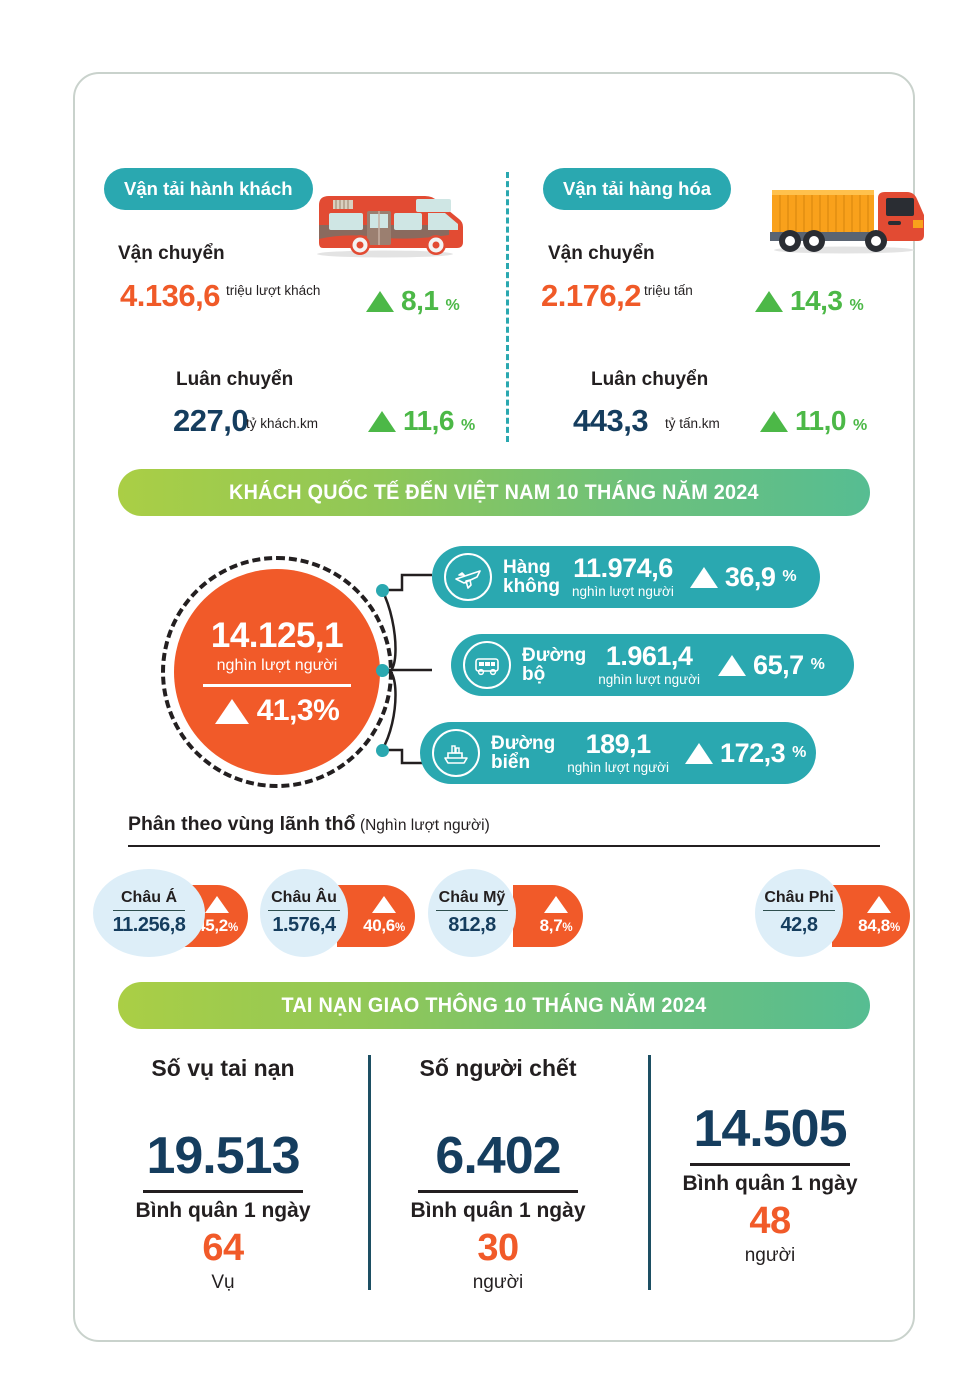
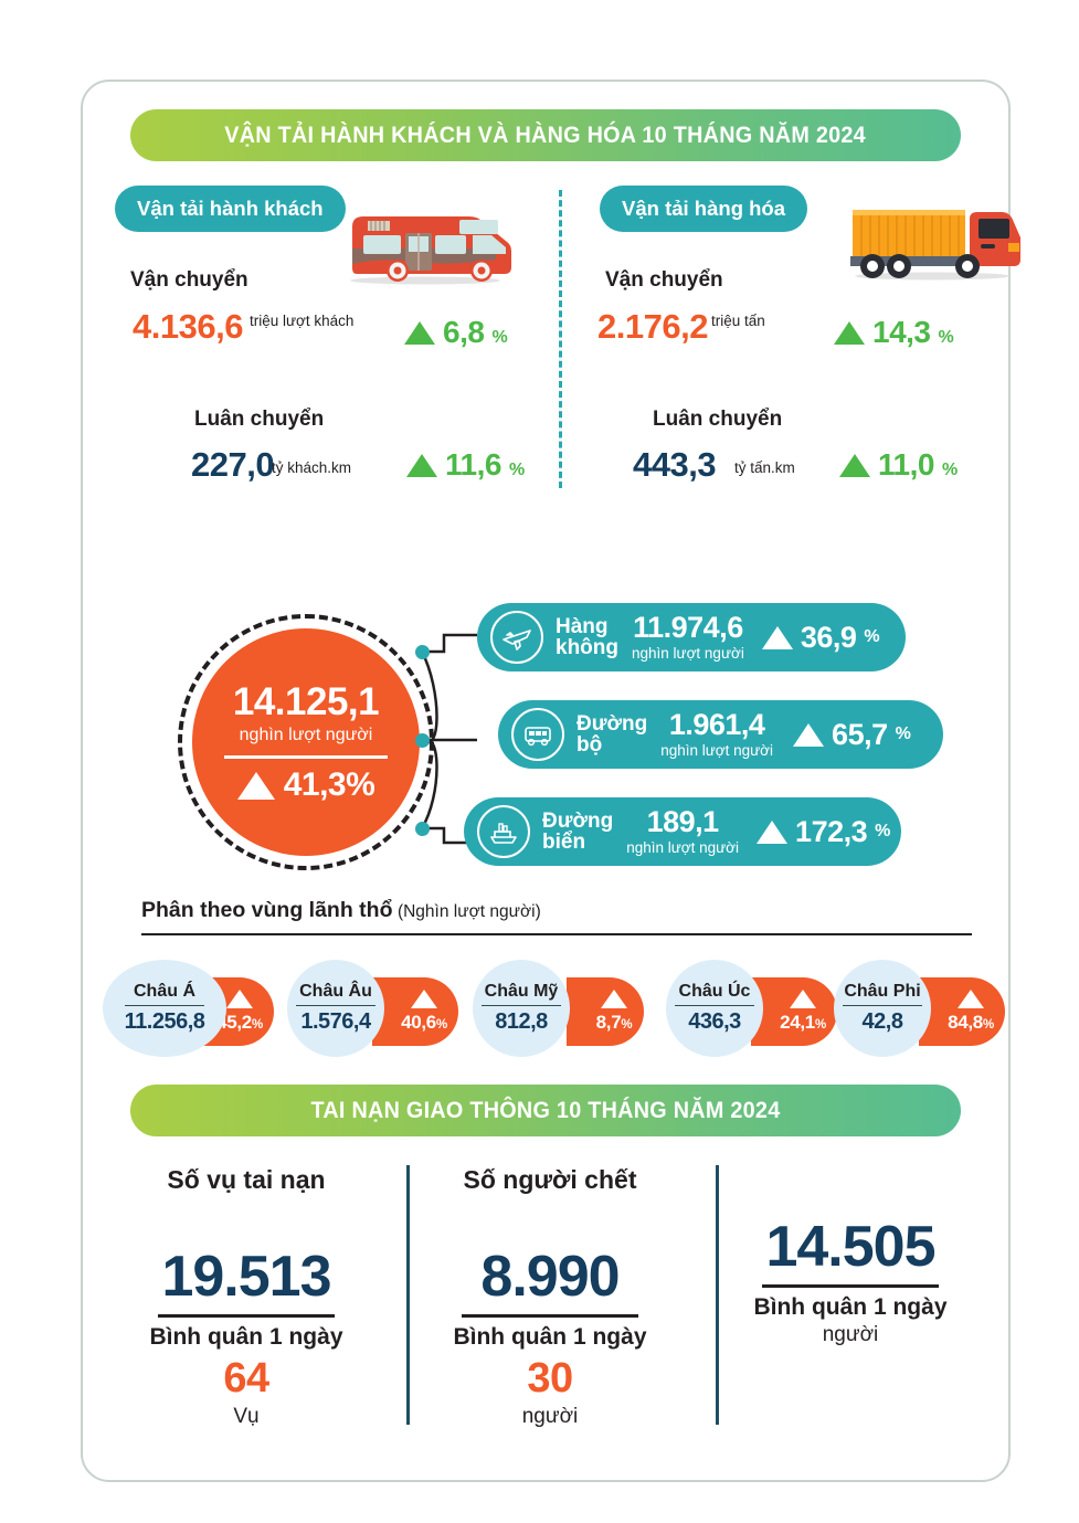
+ VẬN TẢI HÀNH KHÁCH VÀ HÀNG HÓA 10 THÁNG NĂM 2024
  Vận tải hành khách
  Vận chuyển
  4.136,6
  triệu lượt khách
- 8,1
+ 6,8
  %
  Luân chuyển
  227,0
  tỷ khách.km
  11,6
  %
  Vận tải hàng hóa
  Vận chuyển
  2.176,2
  triệu tấn
  14,3
  %
  Luân chuyển
  443,3
  tỷ tấn.km
  11,0
  %
- KHÁCH QUỐC TẾ ĐẾN VIỆT NAM 10 THÁNG NĂM 2024
  14.125,1
  nghìn lượt người
  41,3%
  Hàng
  không
  11.974,6
  nghìn lượt người
  36,9
  %
  Đường
  bộ
  1.961,4
  nghìn lượt người
  65,7
  %
  Đường
  biển
  189,1
  nghìn lượt người
  172,3
  %
  Phân theo vùng lãnh thổ (Nghìn lượt người)
  5,2%
  Châu Á
  11.256,8
  40,6%
  Châu Âu
  1.576,4
  8,7%
  Châu Mỹ
  812,8
+ 24,1%
+ Châu Úc
+ 436,3
  84,8%
  Châu Phi
  42,8
  TAI NẠN GIAO THÔNG 10 THÁNG NĂM 2024
  Số vụ tai nạn
  19.513
  Bình quân 1 ngày
  64
  Vụ
  Số người chết
- 6.402
+ 8.990
  Bình quân 1 ngày
  30
  người
  14.505
  Bình quân 1 ngày
- 48
  người
